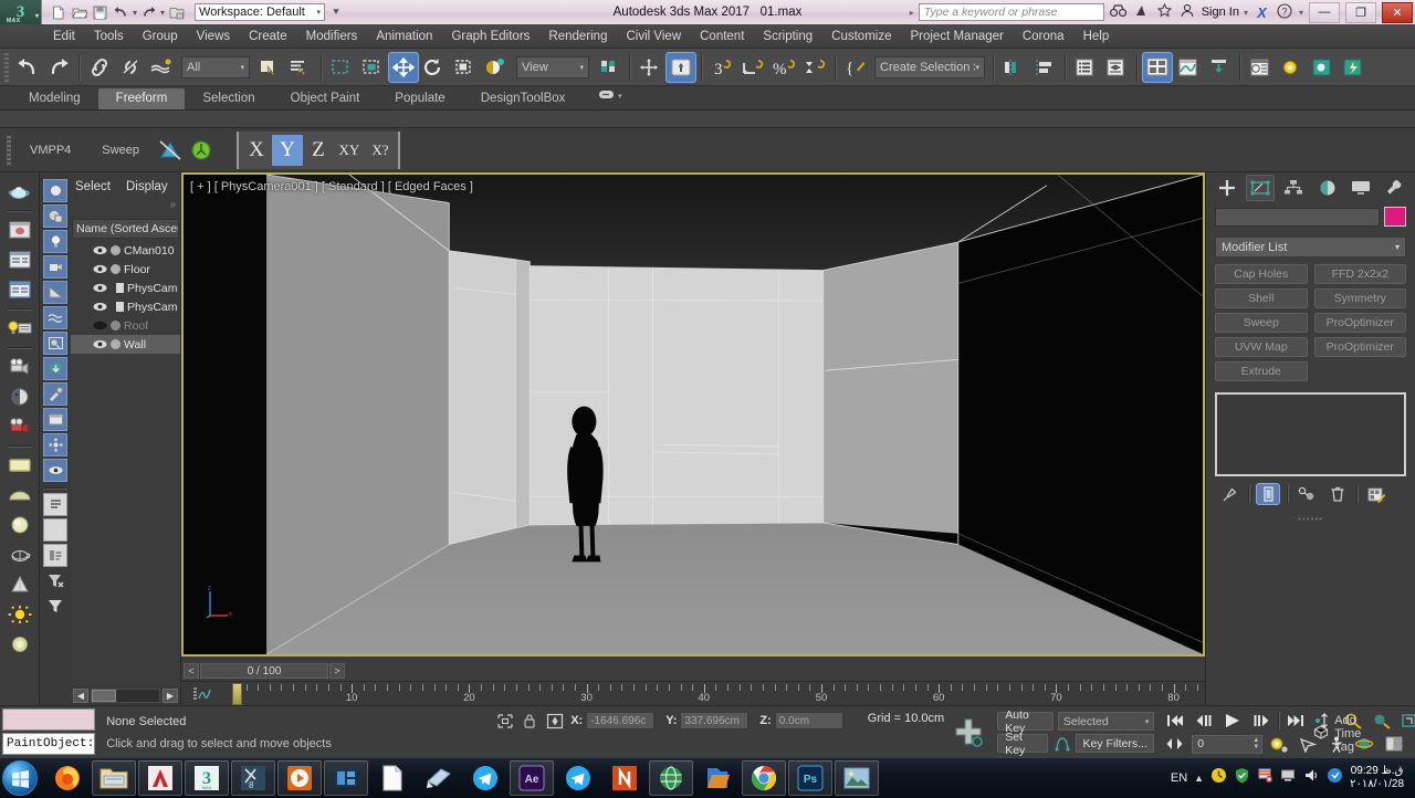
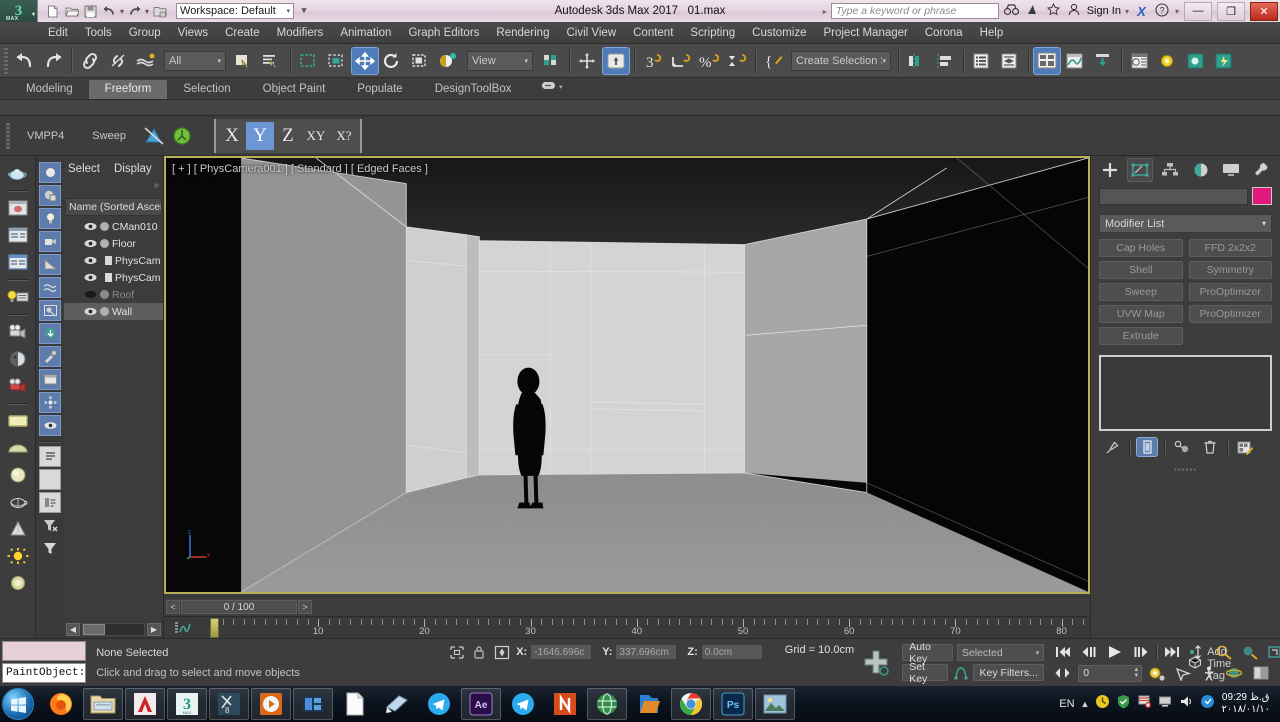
  3
  ▾
  ▾
  Workspace: Default
  ⯆
  Autodesk 3ds Max 2017 01.max
  ▸
  Type a keyword or phrase
  Sign In
  ▾
  X
  ?
  ▾
  —
  ❐
  ✕
  Edit
  Tools
  Group
  Views
  Create
  Modifiers
  Animation
  Graph Editors
  Rendering
  Civil View
  Content
  Scripting
  Customize
  Project Manager
  Corona
  Help
  All
  View
  3
  %
  {
  Create Selection
  Modeling
  Freeform
  Selection
  Object Paint
  Populate
  DesignToolBox
  VMPP4
  Sweep
  X
  Y
  Z
  XY
  X?
  Select
  Display
  Name (Sorted Ascer
  CMan010
  Floor
  PhysCam
  PhysCam
  Roof
  Wall
  ◀
  ▶
  [ + ] [ PhysCamera001 ] [ Standard ] [ Edged Faces ]
  <
  0 / 100
  >
  10
  20
  30
  40
  50
  60
  70
  80
  Modifier List
  ▾
  Cap Holes
  FFD 2x2x2
  Shell
  Symmetry
  Sweep
  ProOptimizer
  UVW Map
  ProOptimizer
  Extrude
  ▪▪▪▪▪▪
  PaintObject:
  None Selected
  Click and drag to select and move objects
  X:
  -1646.696c
  Y:
  337.696cm
  Z:
  0.0cm
  Grid = 10.0cm
  Add Time Tag
  Auto Key
  Selected
  Set Key
  Key Filters...
  0
  3
  8
  Ae
  Ps
  EN
  ▲
  09:29 ق.ظ
- ۲۰۱۸/۰۱/28
+ ۲۰۱۸/۰۱/۱۰
